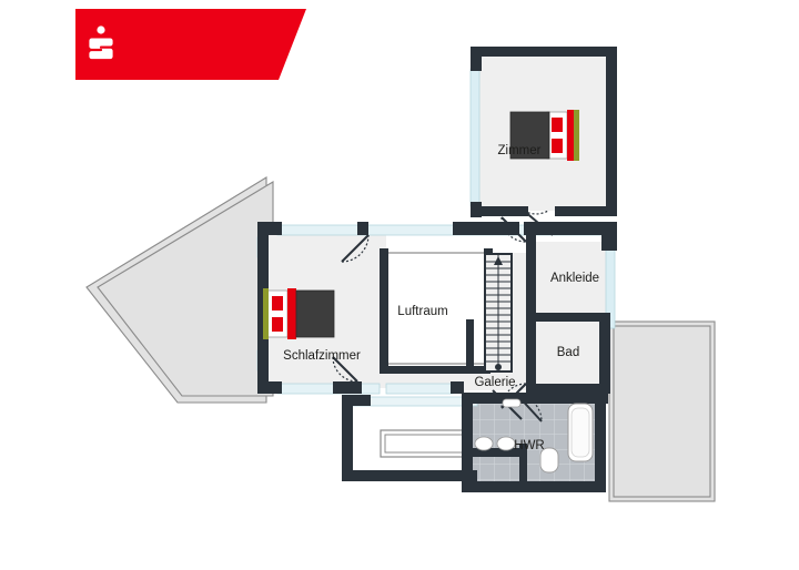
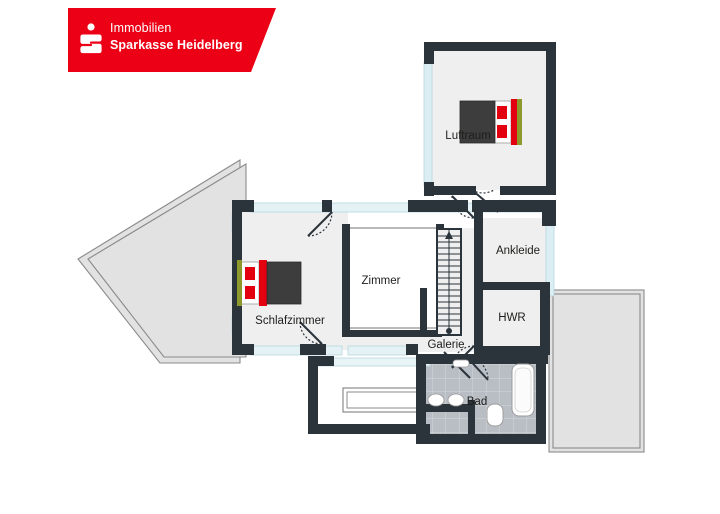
+ Immobilien
+ Sparkasse Heidelberg
- Zimmer
+ Luftraum
  Ankleide
- Bad
+ HWR
  Schlafzimmer
- Luftraum
+ Zimmer
  Galerie
- HWR
+ Bad
